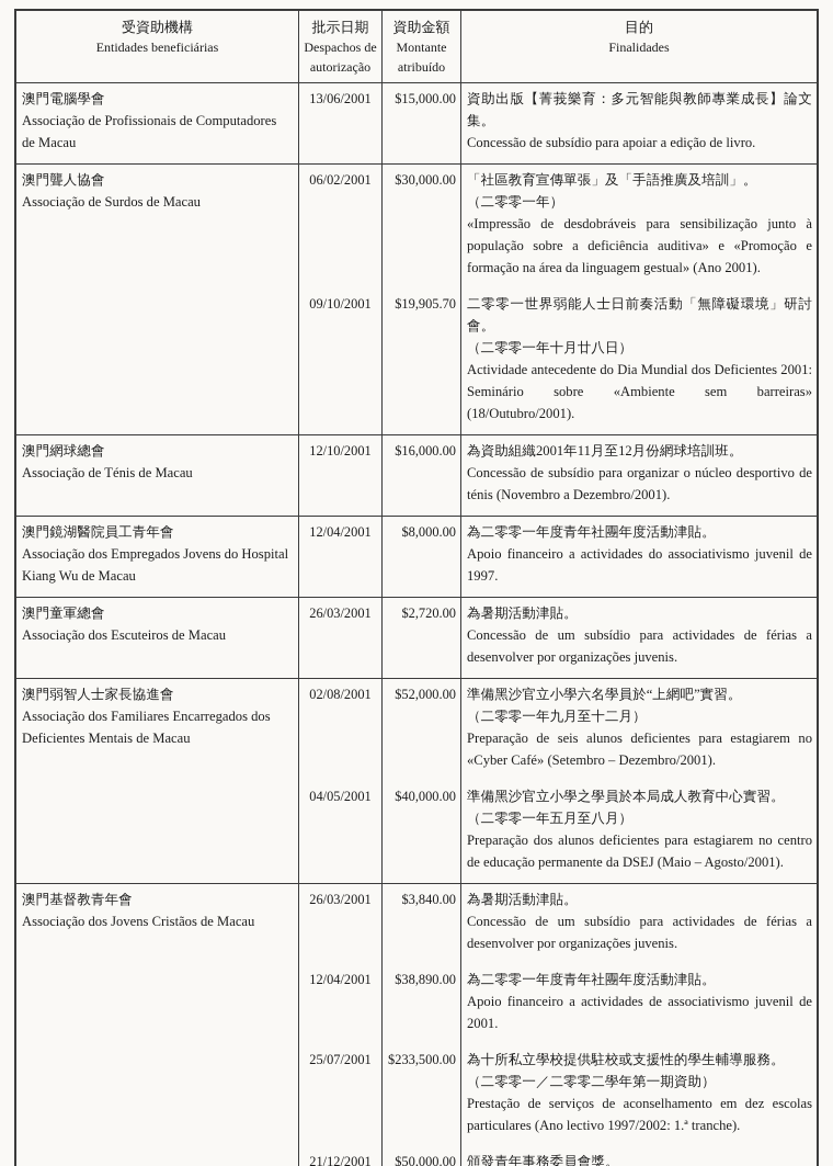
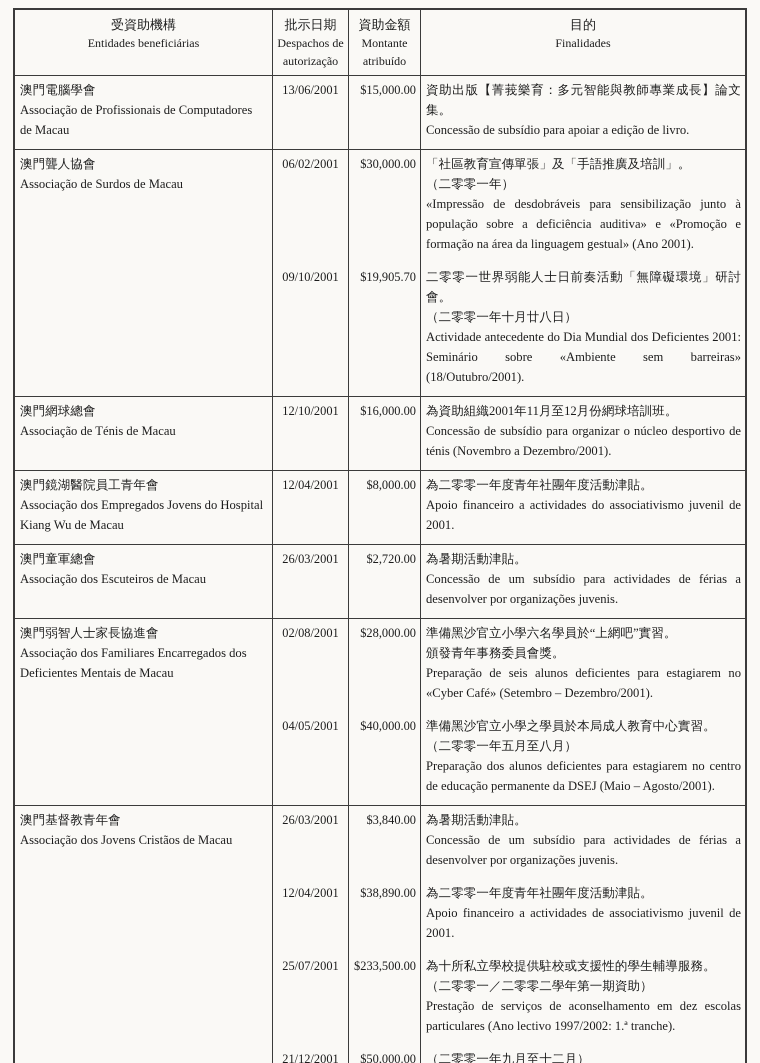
  受資助機構
  Entidades beneficiárias
  批示日期
  Despachos de autorização
  資助金額
  Montante atribuído
  目的
  Finalidades
  澳門電腦學會
  Associação de Profissionais de Computadores de Macau
  13/06/2001
  $15,000.00
  資助出版【菁莪樂育：多元智能與教師專業成長】論文集。
  Concessão de subsídio para apoiar a edição de livro.
  澳門聾人協會
  Associação de Surdos de Macau
  06/02/2001
  $30,000.00
  「社區教育宣傳單張」及「手語推廣及培訓」。
  （二零零一年）
  «Impressão de desdobráveis para sensibilização junto à população sobre a deficiência auditiva» e «Promoção e formação na área da linguagem gestual» (Ano 2001).
  09/10/2001
  $19,905.70
  二零零一世界弱能人士日前奏活動「無障礙環境」研討會。
  （二零零一年十月廿八日）
  Actividade antecedente do Dia Mundial dos Deficientes 2001: Seminário sobre «Ambiente sem barreiras» (18/Outubro/2001).
  澳門網球總會
  Associação de Ténis de Macau
  12/10/2001
  $16,000.00
  為資助組織2001年11月至12月份網球培訓班。
  Concessão de subsídio para organizar o núcleo desportivo de ténis (Novembro a Dezembro/2001).
  澳門鏡湖醫院員工青年會
  Associação dos Empregados Jovens do Hospital Kiang Wu de Macau
  12/04/2001
  $8,000.00
  為二零零一年度青年社團年度活動津貼。
- Apoio financeiro a actividades do associativismo juvenil de 1997.
+ Apoio financeiro a actividades do associativismo juvenil de 2001.
  澳門童軍總會
  Associação dos Escuteiros de Macau
  26/03/2001
  $2,720.00
  為暑期活動津貼。
  Concessão de um subsídio para actividades de férias a desenvolver por organizações juvenis.
  澳門弱智人士家長協進會
  Associação dos Familiares Encarregados dos Deficientes Mentais de Macau
  02/08/2001
- $52,000.00
+ $28,000.00
  準備黑沙官立小學六名學員於“上網吧”實習。
- （二零零一年九月至十二月）
+ 頒發青年事務委員會獎。
  Preparação de seis alunos deficientes para estagiarem no «Cyber Café» (Setembro – Dezembro/2001).
  04/05/2001
  $40,000.00
  準備黑沙官立小學之學員於本局成人教育中心實習。
  （二零零一年五月至八月）
  Preparação dos alunos deficientes para estagiarem no centro de educação permanente da DSEJ (Maio – Agosto/2001).
  澳門基督教青年會
  Associação dos Jovens Cristãos de Macau
  26/03/2001
  $3,840.00
  為暑期活動津貼。
  Concessão de um subsídio para actividades de férias a desenvolver por organizações juvenis.
  12/04/2001
  $38,890.00
  為二零零一年度青年社團年度活動津貼。
  Apoio financeiro a actividades de associativismo juvenil de 2001.
  25/07/2001
  $233,500.00
  為十所私立學校提供駐校或支援性的學生輔導服務。
  （二零零一／二零零二學年第一期資助）
  Prestação de serviços de aconselhamento em dez escolas particulares (Ano lectivo 1997/2002: 1.ª tranche).
  21/12/2001
  $50,000.00
- 頒發青年事務委員會獎。
+ （二零零一年九月至十二月）
